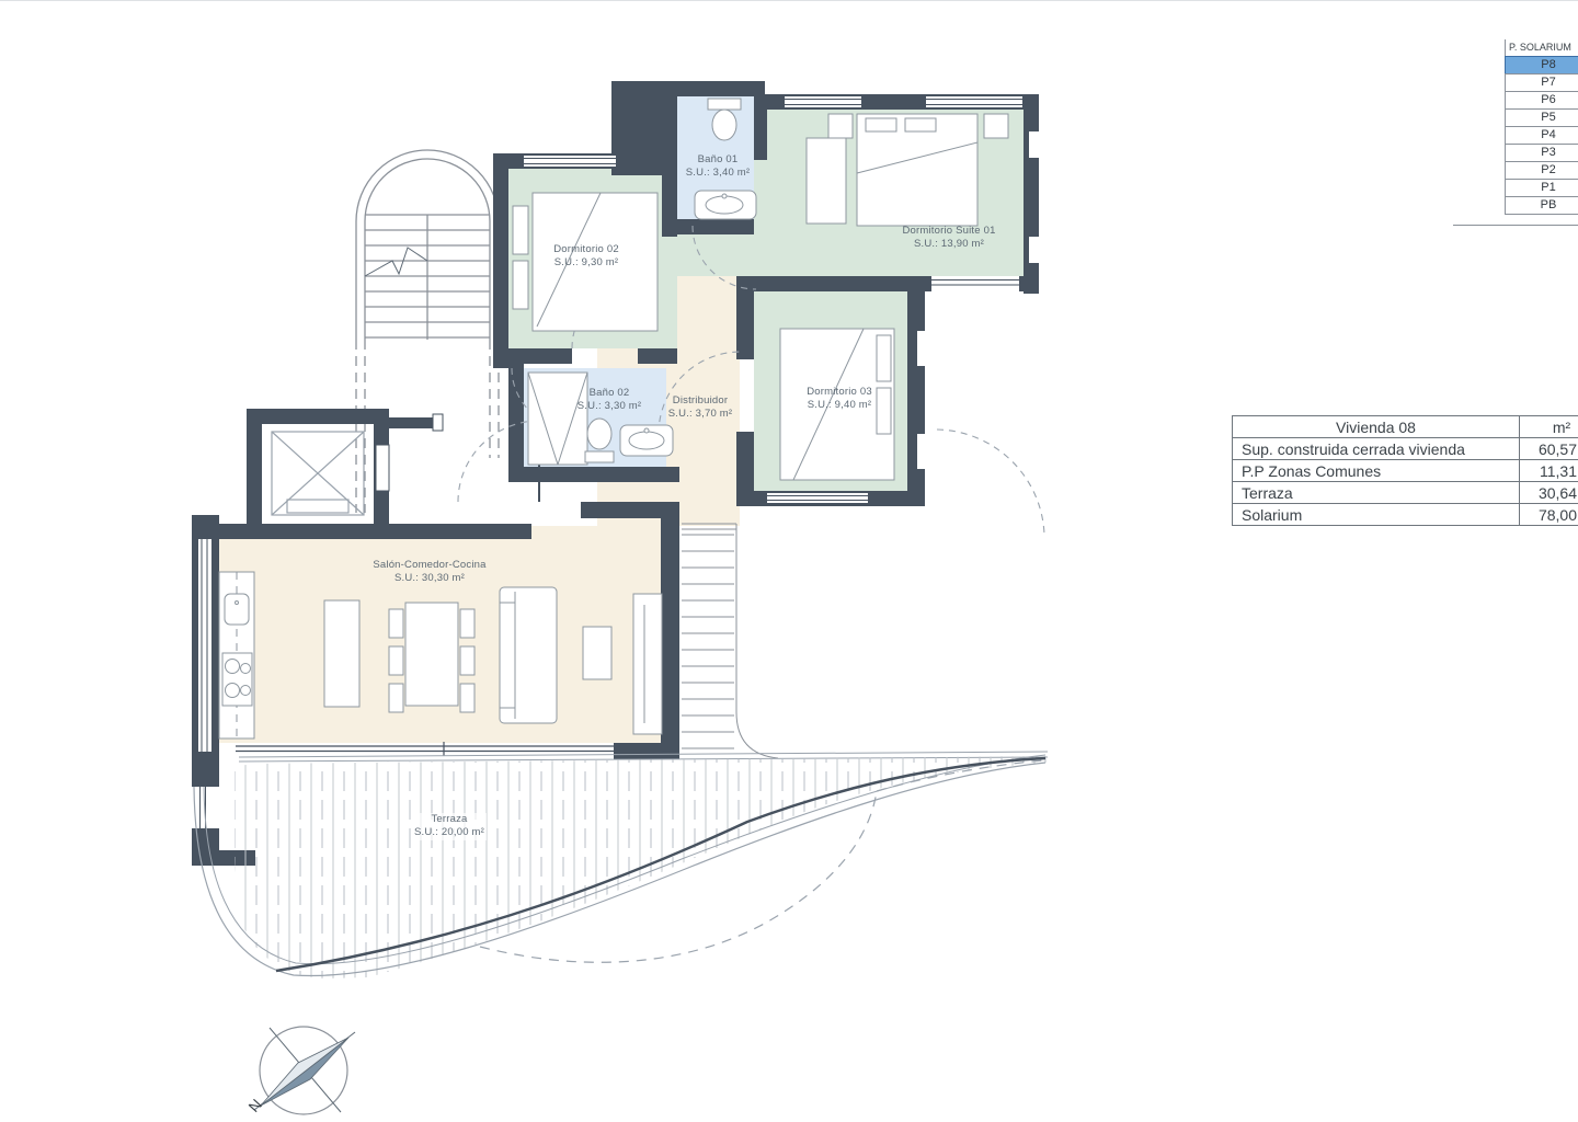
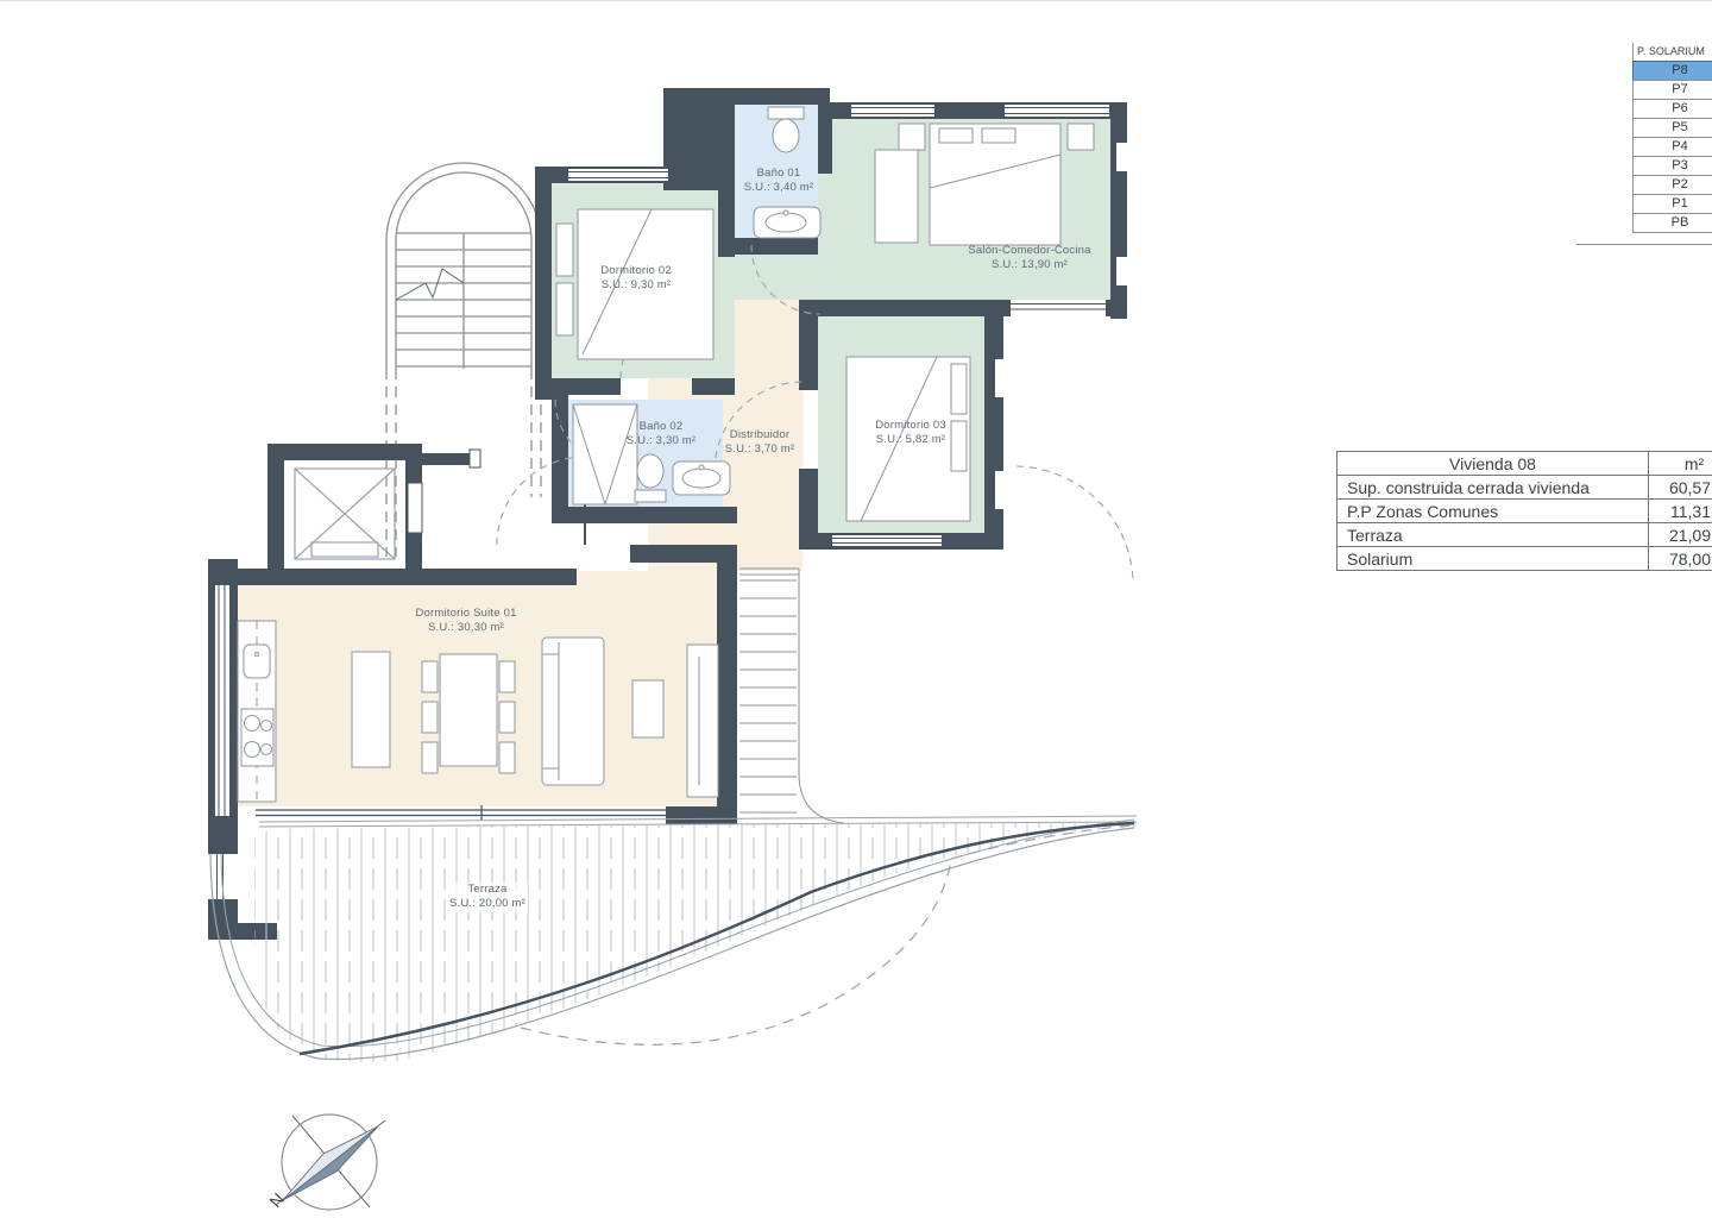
  Baño 01
  S.U.: 3,40 m²
  Dormitorio 02
  S.U.: 9,30 m²
- Dormitorio Suite 01
+ Salón-Comedor-Cocina
  S.U.: 13,90 m²
  Dormitorio 03
- S.U.: 9,40 m²
+ S.U.: 5,82 m²
  Baño 02
  S.U.: 3,30 m²
  Distribuidor
  S.U.: 3,70 m²
- Salón-Comedor-Cocina
+ Dormitorio Suite 01
  S.U.: 30,30 m²
  Terraza
  S.U.: 20,00 m²
  P. SOLARIUM
  P8
  P7
  P6
  P5
  P4
  P3
  P2
  P1
  PB
  Vivienda 08	m²
  Sup. construida cerrada vivienda	60,57
  P.P Zonas Comunes	11,31
- Terraza	30,64
+ Terraza	21,09
  Solarium	78,00
